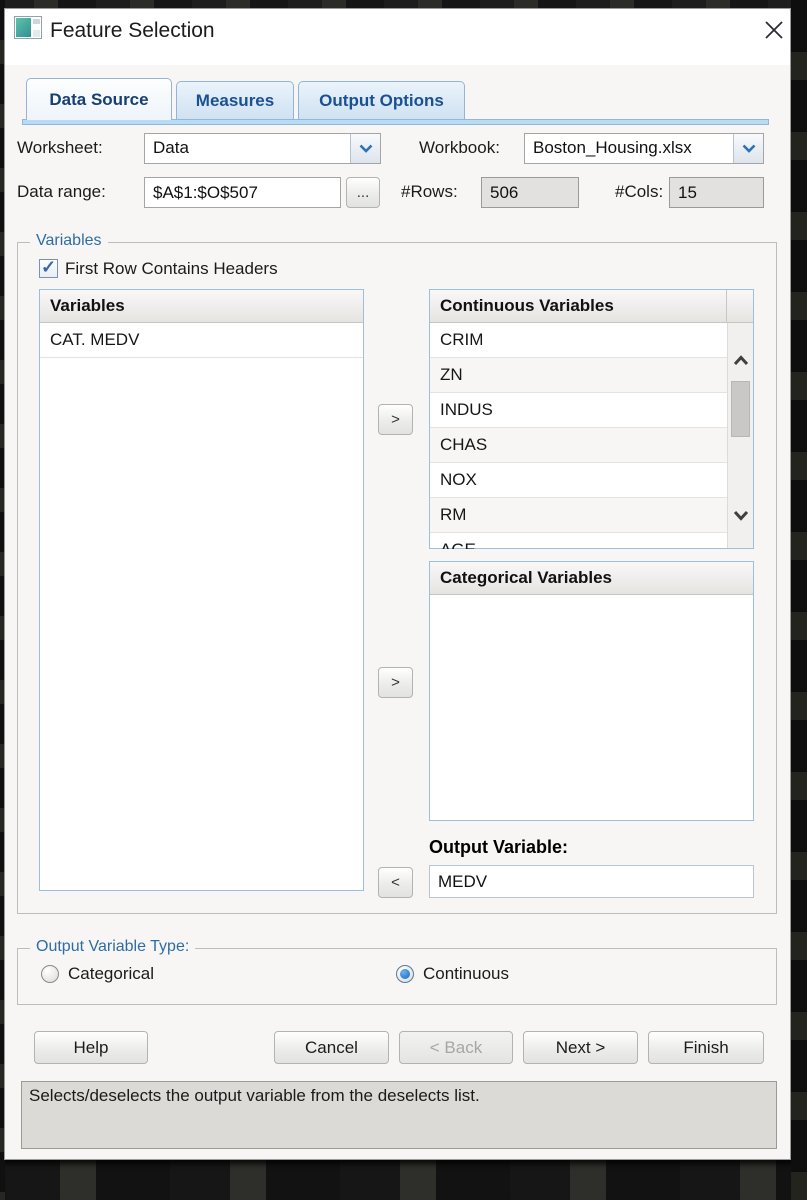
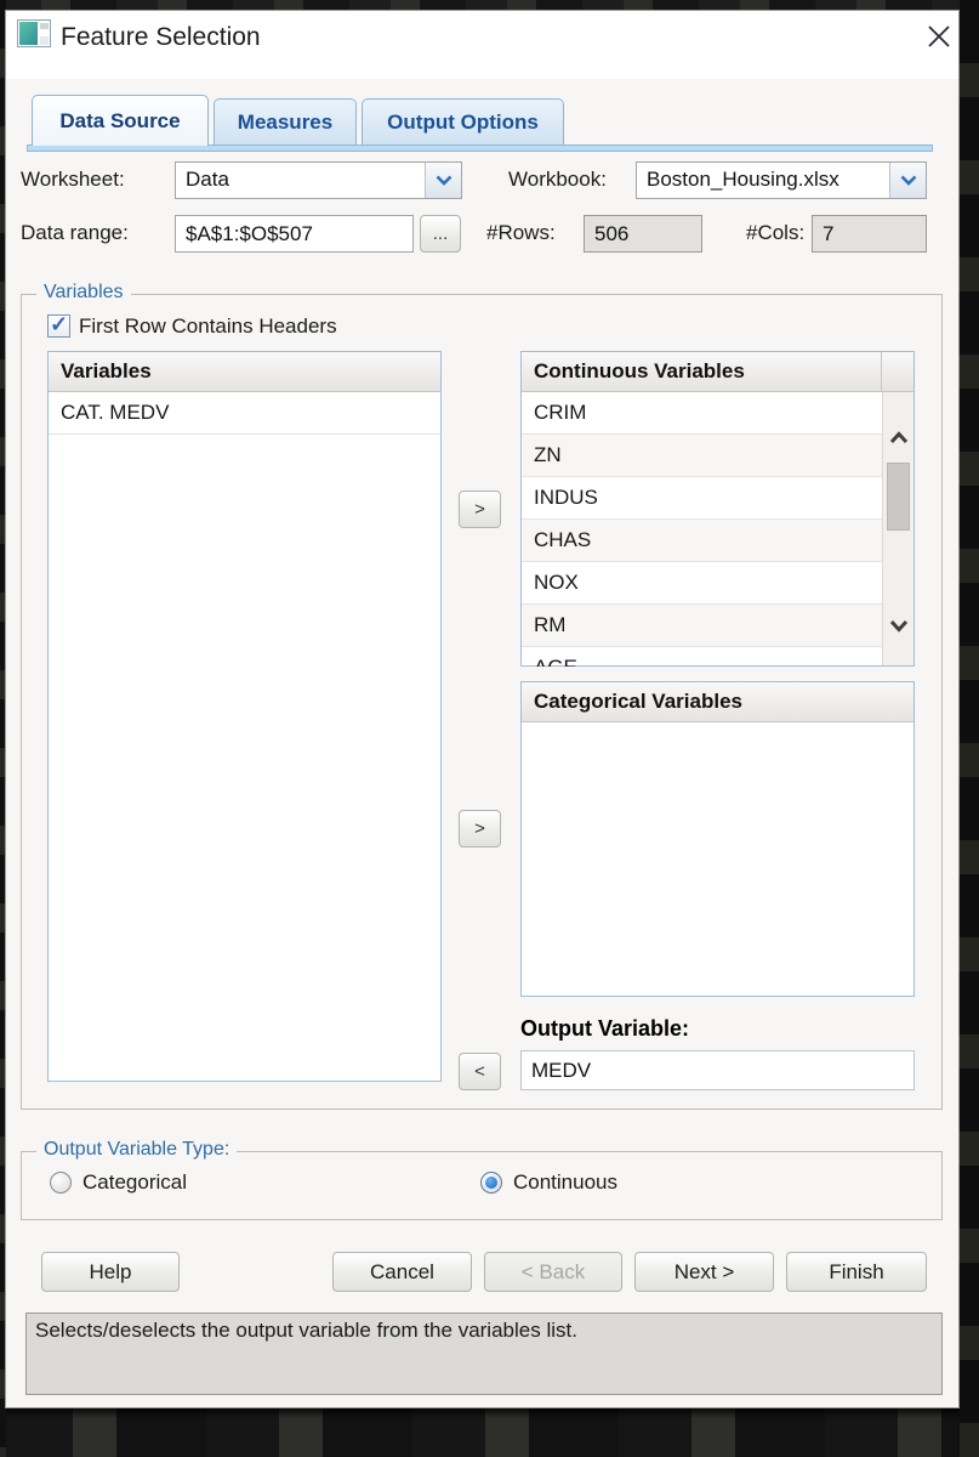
  Feature Selection
  Data Source
  Measures
  Output Options
  Worksheet:
  Data
  Workbook:
  Boston_Housing.xlsx
  Data range:
  $A$1:$O$507
  ...
  #Rows:
  506
  #Cols:
- 15
+ 7
  Variables
  First Row Contains Headers
  Variables
  CAT. MEDV
  >
  >
  <
  Continuous Variables
  CRIM
  ZN
  INDUS
  CHAS
  NOX
  RM
  Categorical Variables
  Output Variable:
  MEDV
  Output Variable Type:
  Categorical
  Continuous
  Help
  Cancel
  < Back
  Next >
  Finish
- Selects/deselects the output variable from the deselects list.
+ Selects/deselects the output variable from the variables list.
